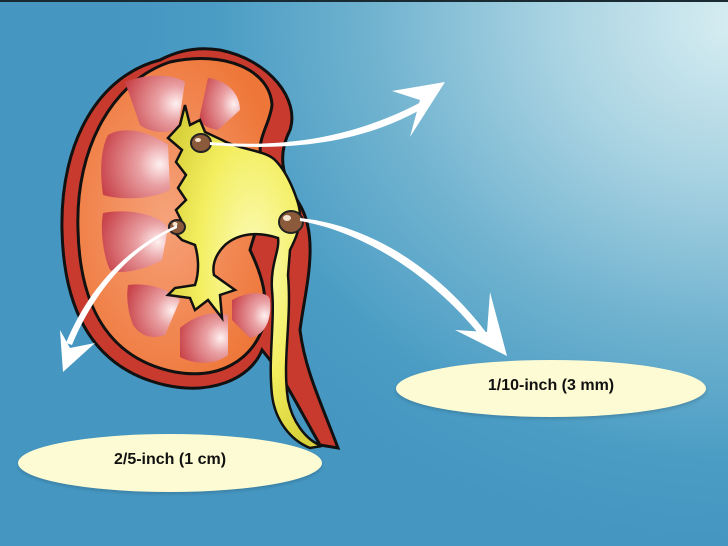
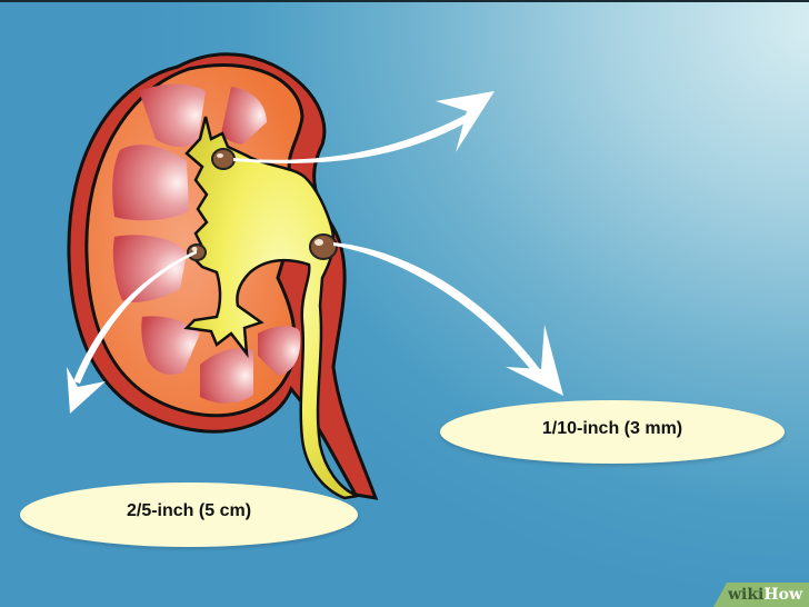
  1/10-inch (3 mm)
- 2/5-inch (1 cm)
+ 2/5-inch (5 cm)
+ wiki
+ How
